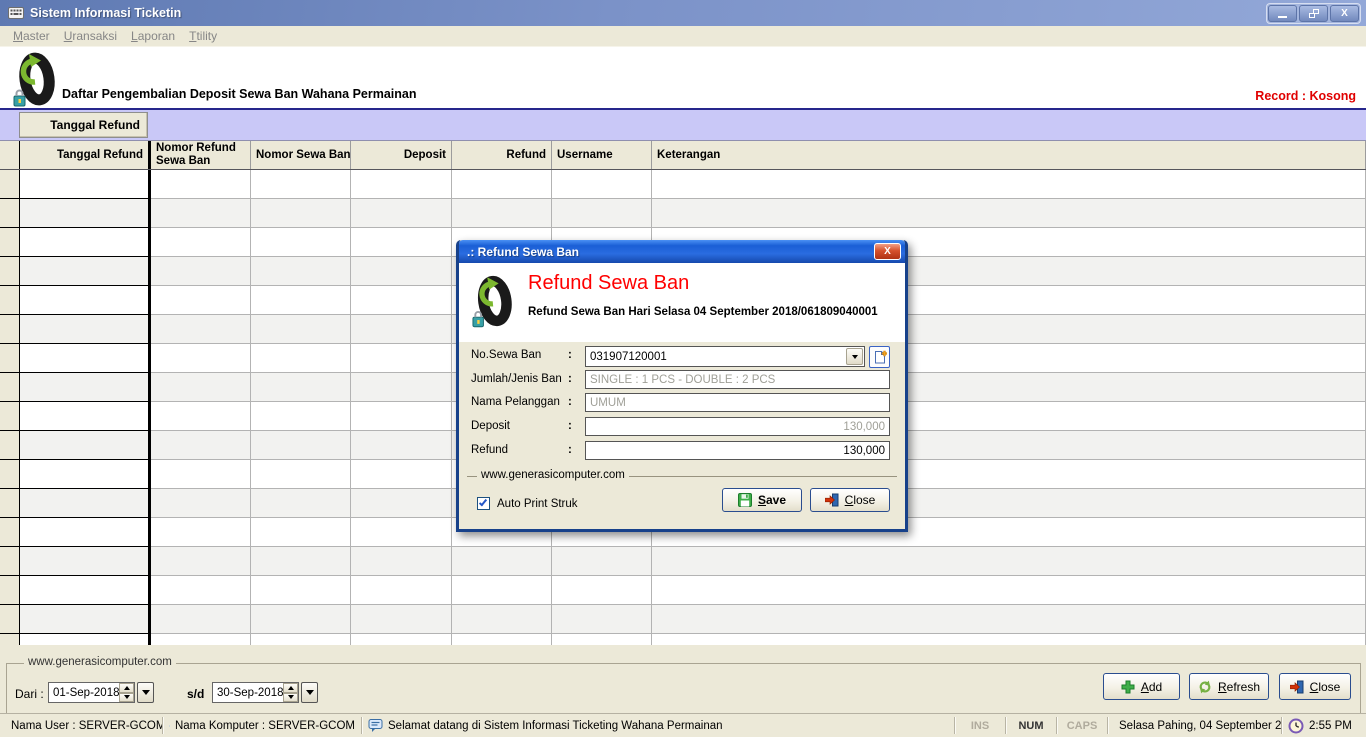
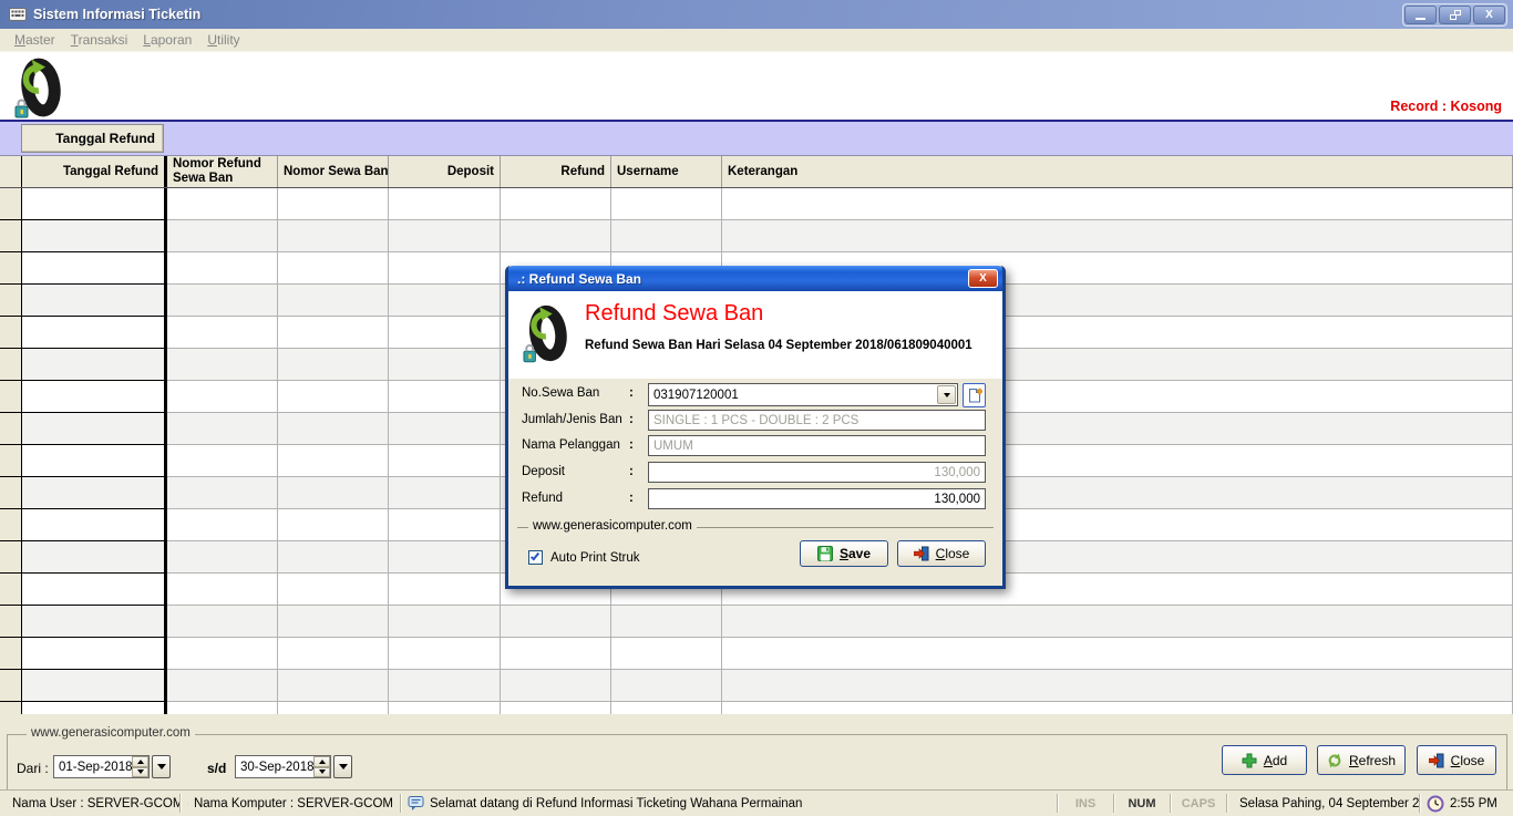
  Sistem Informasi Ticketin
  X
  Master
- Uransaksi
+ Transaksi
  Laporan
- Ttility
+ Utility
- Daftar Pengembalian Deposit Sewa Ban Wahana Permainan
  Record : Kosong
  Tanggal Refund
  Tanggal Refund
  Nomor Refund Sewa Ban
  Nomor Sewa Ban
  Deposit
  Refund
  Username
  Keterangan
  www.generasicomputer.com
  Dari :
  01-Sep-2018
  s/d
  30-Sep-2018
  Add
  Refresh
  Close
  Nama User : SERVER-GCOM
  Nama Komputer : SERVER-GCOM
- Selamat datang di Sistem Informasi Ticketing Wahana Permainan
+ Selamat datang di Refund Informasi Ticketing Wahana Permainan
  INS
  NUM
  CAPS
  Selasa Pahing, 04 September 2
  2:55 PM
  .: Refund Sewa Ban
  X
  Refund Sewa Ban
  Refund Sewa Ban Hari Selasa 04 September 2018/061809040001
  No.Sewa Ban
  :
  031907120001
  Jumlah/Jenis Ban
  :
  SINGLE : 1 PCS - DOUBLE : 2 PCS
  Nama Pelanggan
  :
  UMUM
  Deposit
  :
  130,000
  Refund
  :
  130,000
  www.generasicomputer.com
  Auto Print Struk
  Save
  Close
